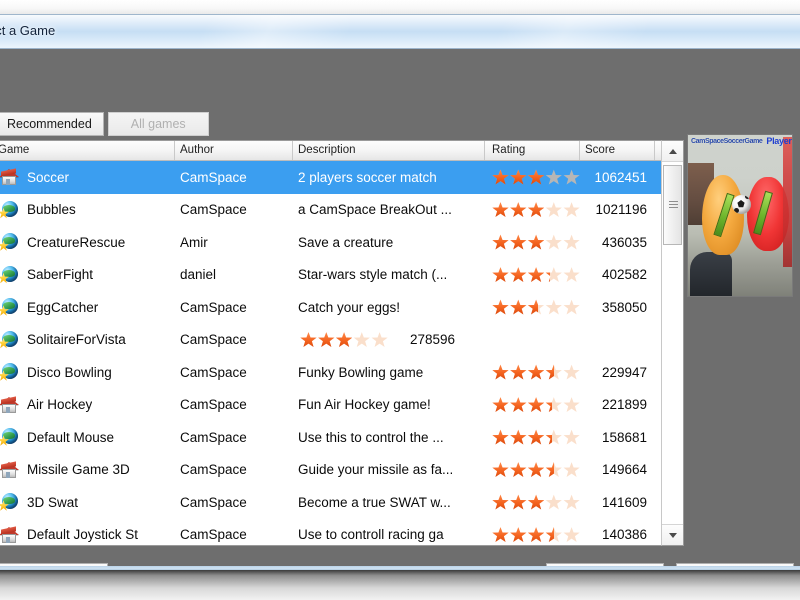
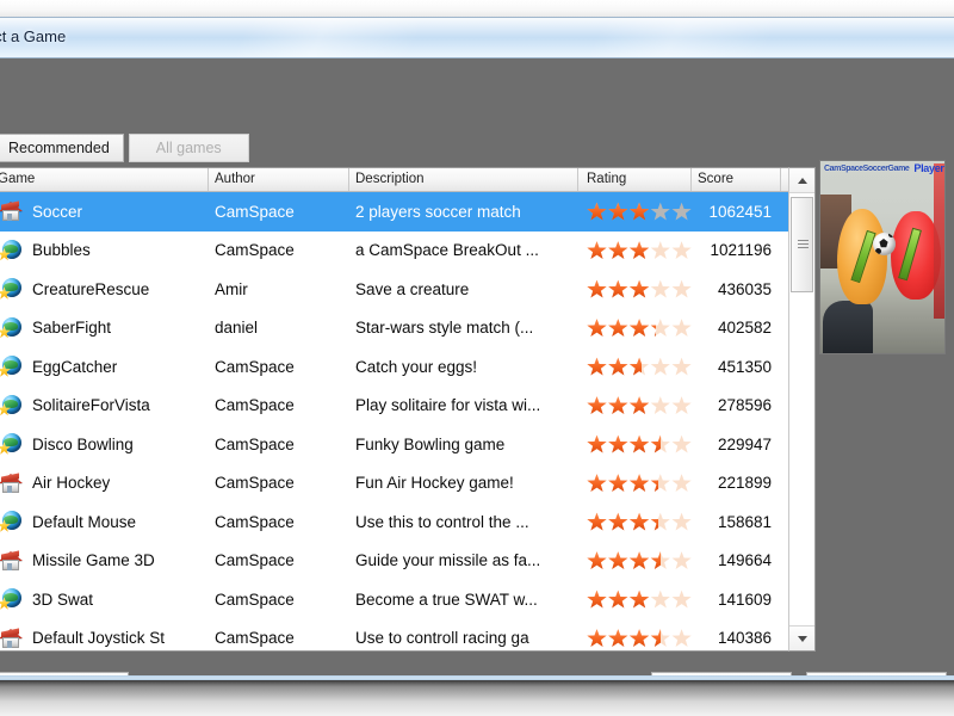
  t a Game
  Recommended
  All games
  Game
  Author
  Description
  Rating
  Score
  Soccer
  CamSpace
  2 players soccer match
  1062451
  Bubbles
  CamSpace
  a CamSpace BreakOut ...
  1021196
  CreatureRescue
  Amir
  Save a creature
  436035
  SaberFight
  daniel
  Star-wars style match (...
  402582
  EggCatcher
  CamSpace
  Catch your eggs!
- 358050
+ 451350
  SolitaireForVista
  CamSpace
+ Play solitaire for vista wi...
  278596
  Disco Bowling
  CamSpace
  Funky Bowling game
  229947
  Air Hockey
  CamSpace
  Fun Air Hockey game!
  221899
  Default Mouse
  CamSpace
  Use this to control the ...
  158681
  Missile Game 3D
  CamSpace
  Guide your missile as fa...
  149664
  3D Swat
  CamSpace
  Become a true SWAT w...
  141609
  Default Joystick St
  CamSpace
  Use to controll racing ga
  140386
  Player
